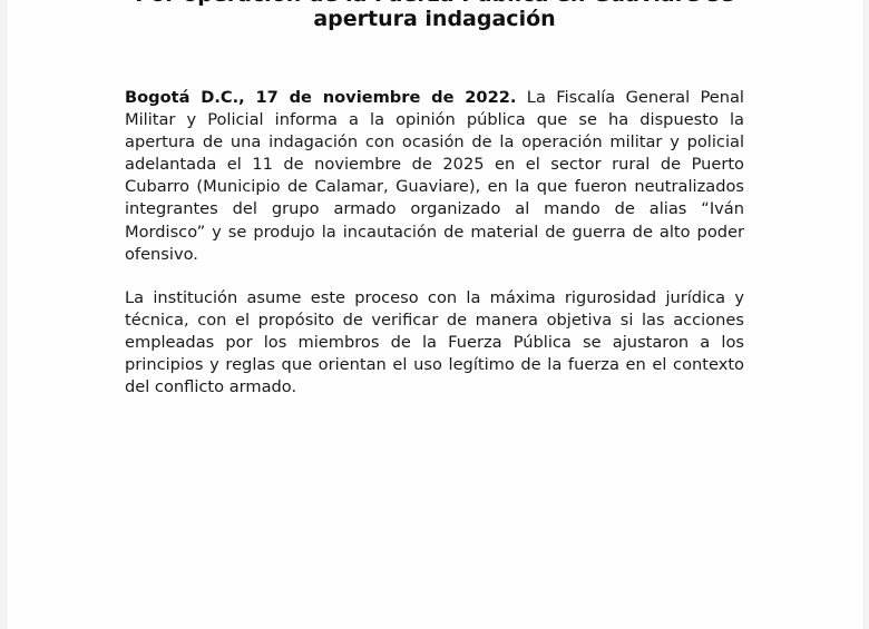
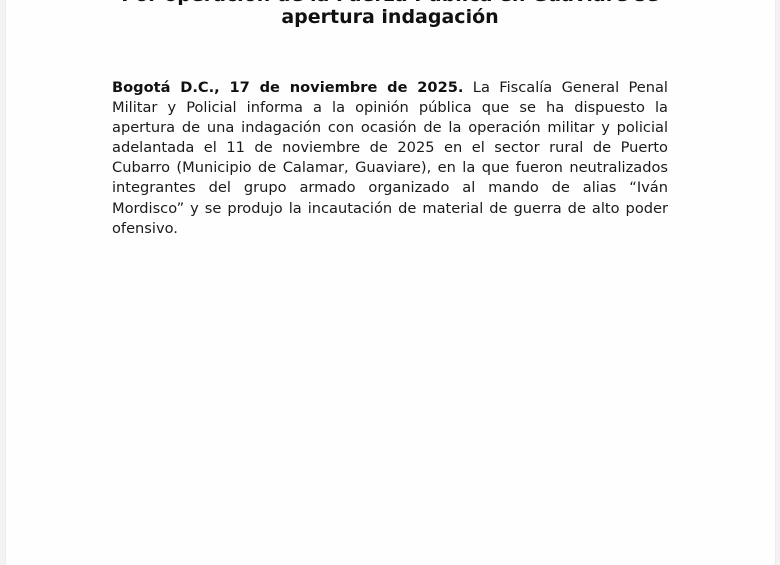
  apertura indagación
- Bogotá D.C., 17 de noviembre de 2022. La Fiscalía General Penal Militar y Policial informa a la opinión pública que se ha dispuesto la apertura de una indagación con ocasión de la operación militar y policial adelantada el 11 de noviembre de 2025 en el sector rural de Puerto Cubarro (Municipio de Calamar, Guaviare), en la que fueron neutralizados integrantes del grupo armado organizado al mando de alias “Iván Mordisco” y se produjo la incautación de material de guerra de alto poder ofensivo.
+ Bogotá D.C., 17 de noviembre de 2025. La Fiscalía General Penal Militar y Policial informa a la opinión pública que se ha dispuesto la apertura de una indagación con ocasión de la operación militar y policial adelantada el 11 de noviembre de 2025 en el sector rural de Puerto Cubarro (Municipio de Calamar, Guaviare), en la que fueron neutralizados integrantes del grupo armado organizado al mando de alias “Iván Mordisco” y se produjo la incautación de material de guerra de alto poder ofensivo.
- La institución asume este proceso con la máxima rigurosidad jurídica y técnica, con el propósito de verificar de manera objetiva si las acciones empleadas por los miembros de la Fuerza Pública se ajustaron a los principios y reglas que orientan el uso legítimo de la fuerza en el contexto del conflicto armado.
